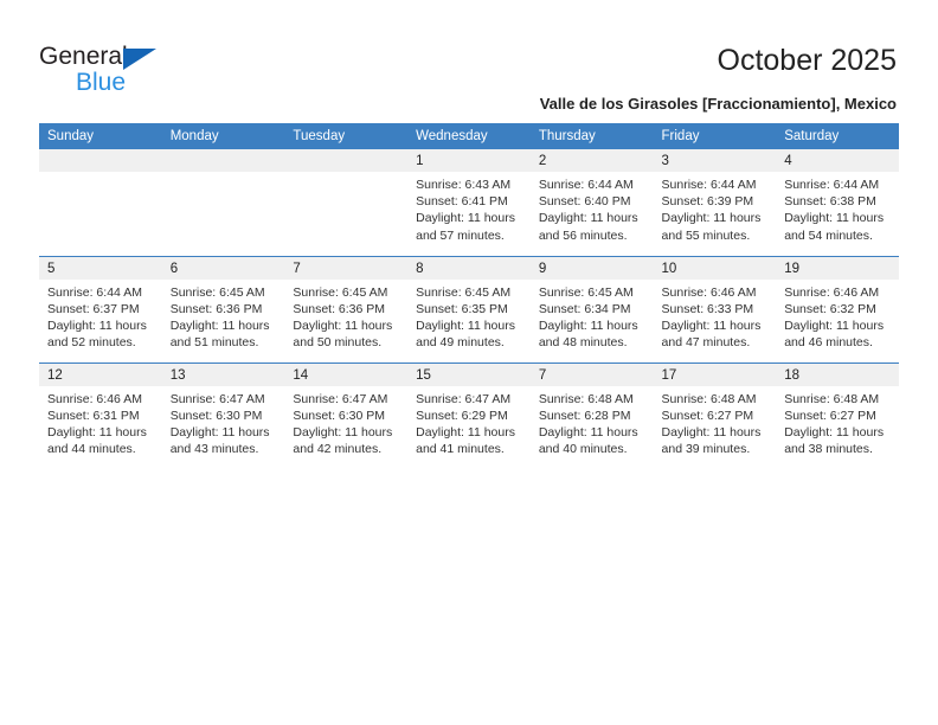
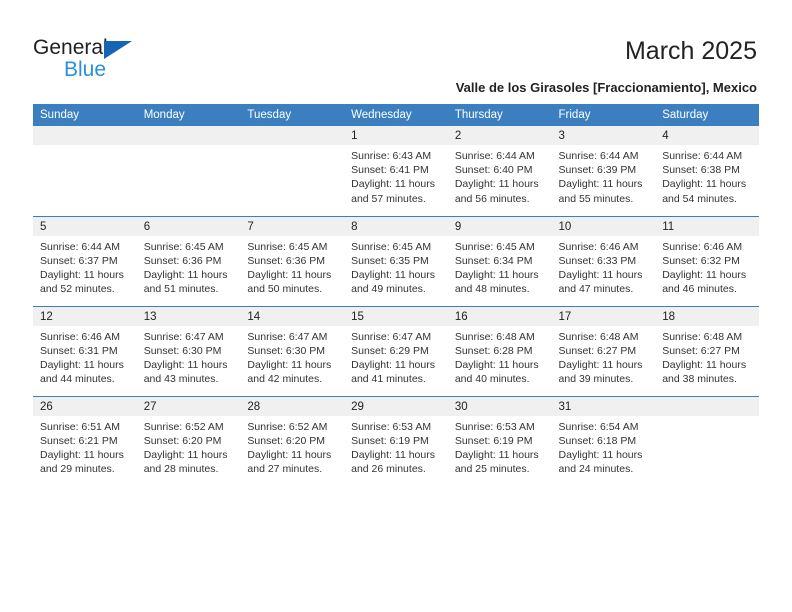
  General
  Blue
- October 2025
+ March 2025
  Valle de los Girasoles [Fraccionamiento], Mexico
  Sunday	Monday	Tuesday	Wednesday	Thursday	Friday	Saturday
  			1Sunrise: 6:43 AMSunset: 6:41 PMDaylight: 11 hoursand 57 minutes.	2Sunrise: 6:44 AMSunset: 6:40 PMDaylight: 11 hoursand 56 minutes.	3Sunrise: 6:44 AMSunset: 6:39 PMDaylight: 11 hoursand 55 minutes.	4Sunrise: 6:44 AMSunset: 6:38 PMDaylight: 11 hoursand 54 minutes.
- 5Sunrise: 6:44 AMSunset: 6:37 PMDaylight: 11 hoursand 52 minutes.	6Sunrise: 6:45 AMSunset: 6:36 PMDaylight: 11 hoursand 51 minutes.	7Sunrise: 6:45 AMSunset: 6:36 PMDaylight: 11 hoursand 50 minutes.	8Sunrise: 6:45 AMSunset: 6:35 PMDaylight: 11 hoursand 49 minutes.	9Sunrise: 6:45 AMSunset: 6:34 PMDaylight: 11 hoursand 48 minutes.	10Sunrise: 6:46 AMSunset: 6:33 PMDaylight: 11 hoursand 47 minutes.	19Sunrise: 6:46 AMSunset: 6:32 PMDaylight: 11 hoursand 46 minutes.
+ 5Sunrise: 6:44 AMSunset: 6:37 PMDaylight: 11 hoursand 52 minutes.	6Sunrise: 6:45 AMSunset: 6:36 PMDaylight: 11 hoursand 51 minutes.	7Sunrise: 6:45 AMSunset: 6:36 PMDaylight: 11 hoursand 50 minutes.	8Sunrise: 6:45 AMSunset: 6:35 PMDaylight: 11 hoursand 49 minutes.	9Sunrise: 6:45 AMSunset: 6:34 PMDaylight: 11 hoursand 48 minutes.	10Sunrise: 6:46 AMSunset: 6:33 PMDaylight: 11 hoursand 47 minutes.	11Sunrise: 6:46 AMSunset: 6:32 PMDaylight: 11 hoursand 46 minutes.
- 12Sunrise: 6:46 AMSunset: 6:31 PMDaylight: 11 hoursand 44 minutes.	13Sunrise: 6:47 AMSunset: 6:30 PMDaylight: 11 hoursand 43 minutes.	14Sunrise: 6:47 AMSunset: 6:30 PMDaylight: 11 hoursand 42 minutes.	15Sunrise: 6:47 AMSunset: 6:29 PMDaylight: 11 hoursand 41 minutes.	7Sunrise: 6:48 AMSunset: 6:28 PMDaylight: 11 hoursand 40 minutes.	17Sunrise: 6:48 AMSunset: 6:27 PMDaylight: 11 hoursand 39 minutes.	18Sunrise: 6:48 AMSunset: 6:27 PMDaylight: 11 hoursand 38 minutes.
+ 12Sunrise: 6:46 AMSunset: 6:31 PMDaylight: 11 hoursand 44 minutes.	13Sunrise: 6:47 AMSunset: 6:30 PMDaylight: 11 hoursand 43 minutes.	14Sunrise: 6:47 AMSunset: 6:30 PMDaylight: 11 hoursand 42 minutes.	15Sunrise: 6:47 AMSunset: 6:29 PMDaylight: 11 hoursand 41 minutes.	16Sunrise: 6:48 AMSunset: 6:28 PMDaylight: 11 hoursand 40 minutes.	17Sunrise: 6:48 AMSunset: 6:27 PMDaylight: 11 hoursand 39 minutes.	18Sunrise: 6:48 AMSunset: 6:27 PMDaylight: 11 hoursand 38 minutes.
+ 26Sunrise: 6:51 AMSunset: 6:21 PMDaylight: 11 hoursand 29 minutes.	27Sunrise: 6:52 AMSunset: 6:20 PMDaylight: 11 hoursand 28 minutes.	28Sunrise: 6:52 AMSunset: 6:20 PMDaylight: 11 hoursand 27 minutes.	29Sunrise: 6:53 AMSunset: 6:19 PMDaylight: 11 hoursand 26 minutes.	30Sunrise: 6:53 AMSunset: 6:19 PMDaylight: 11 hoursand 25 minutes.	31Sunrise: 6:54 AMSunset: 6:18 PMDaylight: 11 hoursand 24 minutes.
